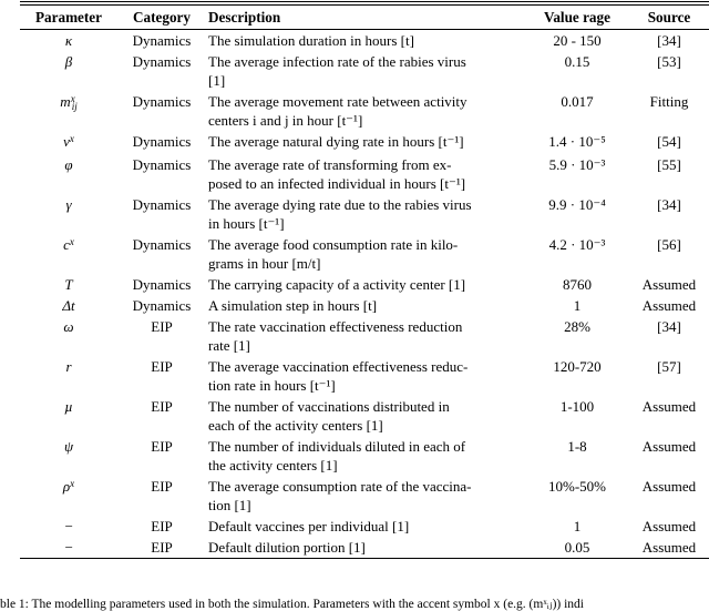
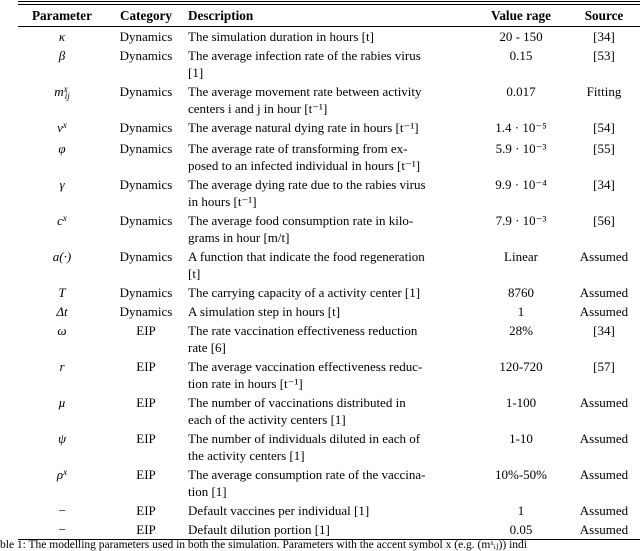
  Parameter	Category	Description	Value rage	Source
  κ	Dynamics	The simulation duration in hours [t]	20 - 150	[34]
  β	Dynamics	The average infection rate of the rabies virus [1]	0.15	[53]
  mxij	Dynamics	The average movement rate between activity centers i and j in hour [t⁻¹]	0.017	Fitting
  νx	Dynamics	The average natural dying rate in hours [t⁻¹]	1.4 · 10⁻⁵	[54]
  φ	Dynamics	The average rate of transforming from ex- posed to an infected individual in hours [t⁻¹]	5.9 · 10⁻³	[55]
  γ	Dynamics	The average dying rate due to the rabies virus in hours [t⁻¹]	9.9 · 10⁻⁴	[34]
- cx	Dynamics	The average food consumption rate in kilo- grams in hour [m/t]	4.2 · 10⁻³	[56]
+ cx	Dynamics	The average food consumption rate in kilo- grams in hour [m/t]	7.9 · 10⁻³	[56]
+ a(·)	Dynamics	A function that indicate the food regeneration [t]	Linear	Assumed
  T	Dynamics	The carrying capacity of a activity center [1]	8760	Assumed
  Δt	Dynamics	A simulation step in hours [t]	1	Assumed
- ω	EIP	The rate vaccination effectiveness reduction rate [1]	28%	[34]
+ ω	EIP	The rate vaccination effectiveness reduction rate [6]	28%	[34]
  r	EIP	The average vaccination effectiveness reduc- tion rate in hours [t⁻¹]	120-720	[57]
  µ	EIP	The number of vaccinations distributed in each of the activity centers [1]	1-100	Assumed
- ψ	EIP	The number of individuals diluted in each of the activity centers [1]	1-8	Assumed
+ ψ	EIP	The number of individuals diluted in each of the activity centers [1]	1-10	Assumed
  ρx	EIP	The average consumption rate of the vaccina- tion [1]	10%-50%	Assumed
  −	EIP	Default vaccines per individual [1]	1	Assumed
  −	EIP	Default dilution portion [1]	0.05	Assumed
  ble 1: The modelling parameters used in both the simulation. Parameters with the accent symbol x (e.g. (mˣᵢⱼ)) indi
